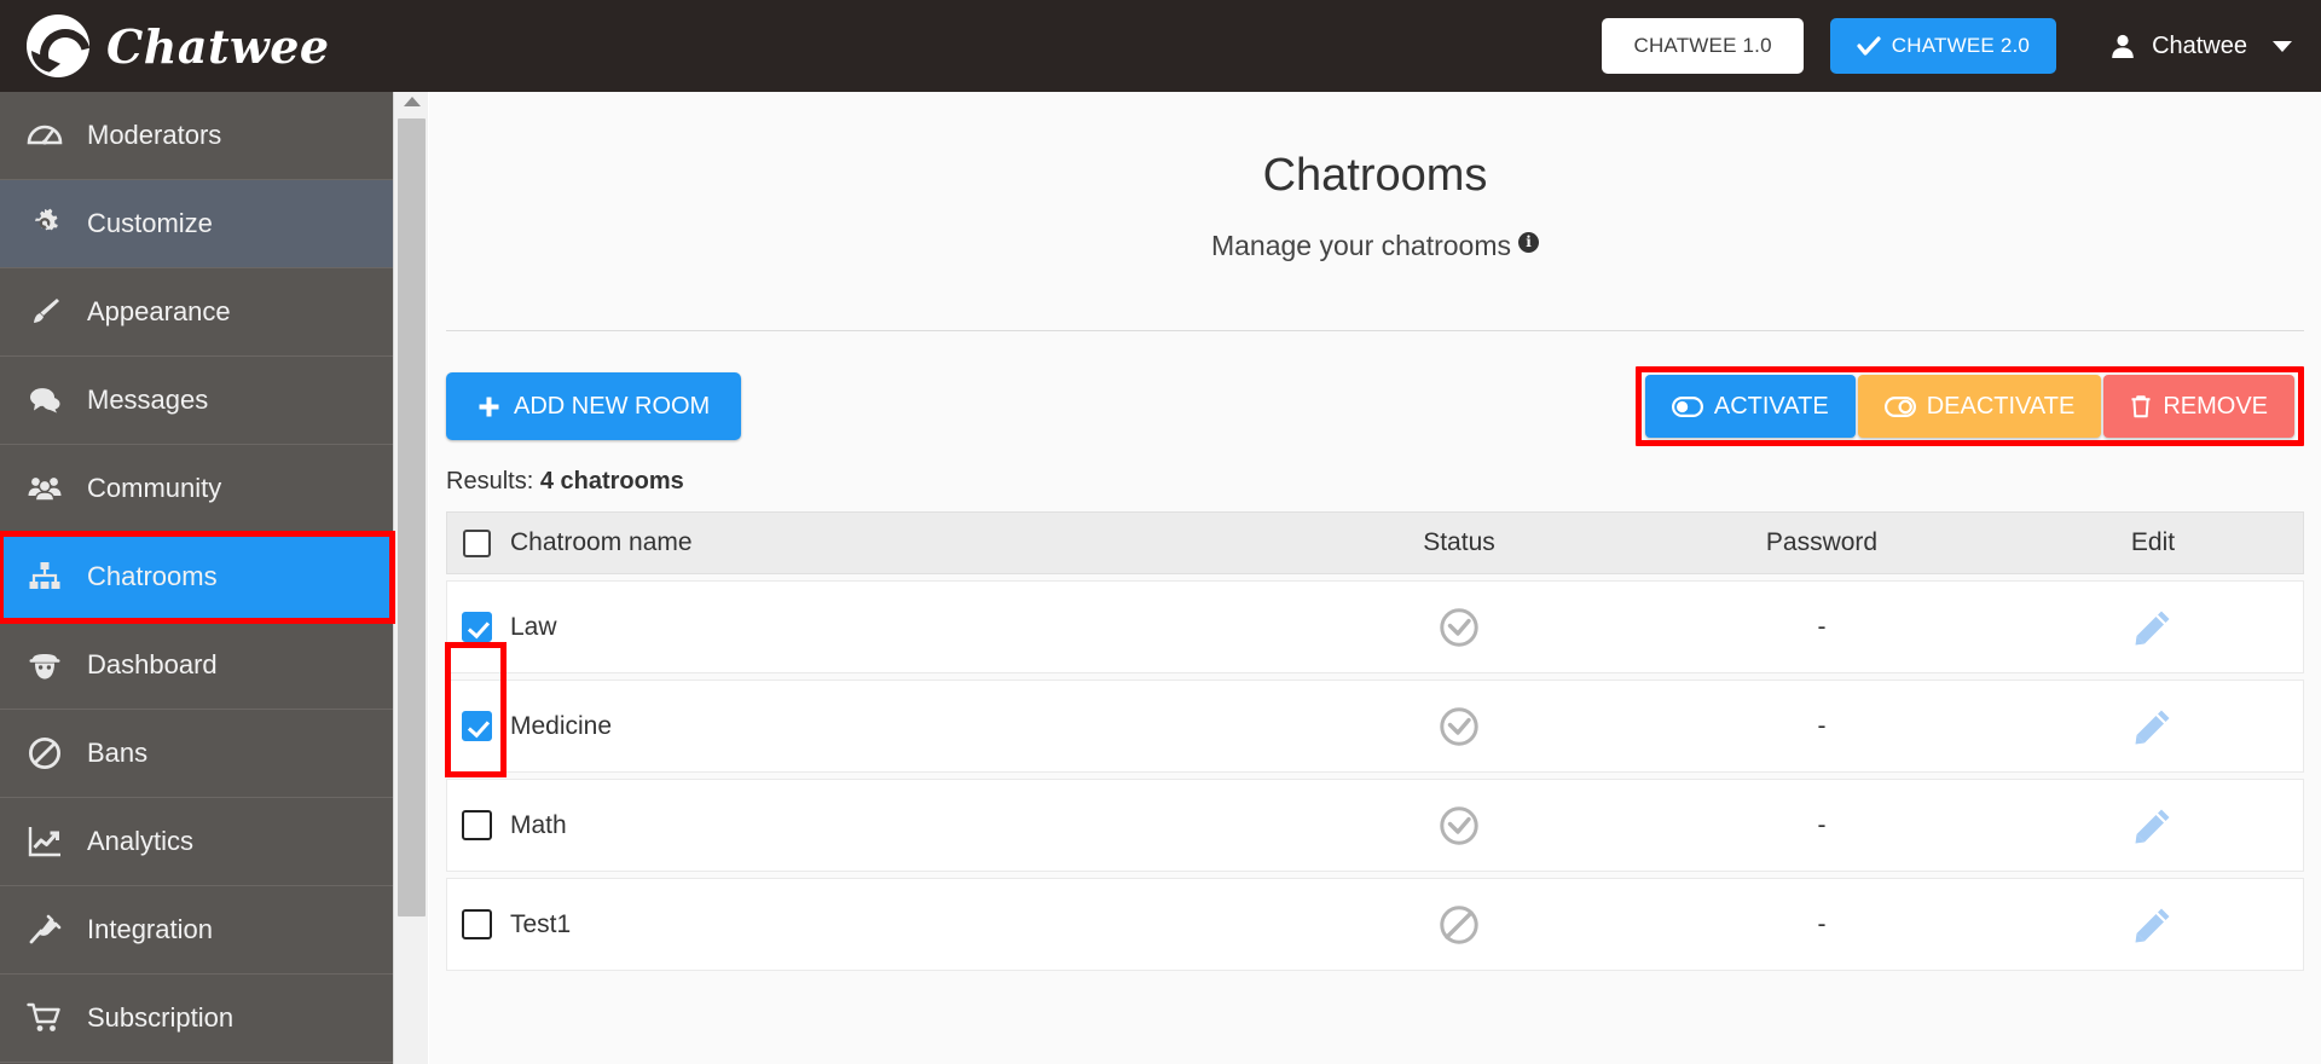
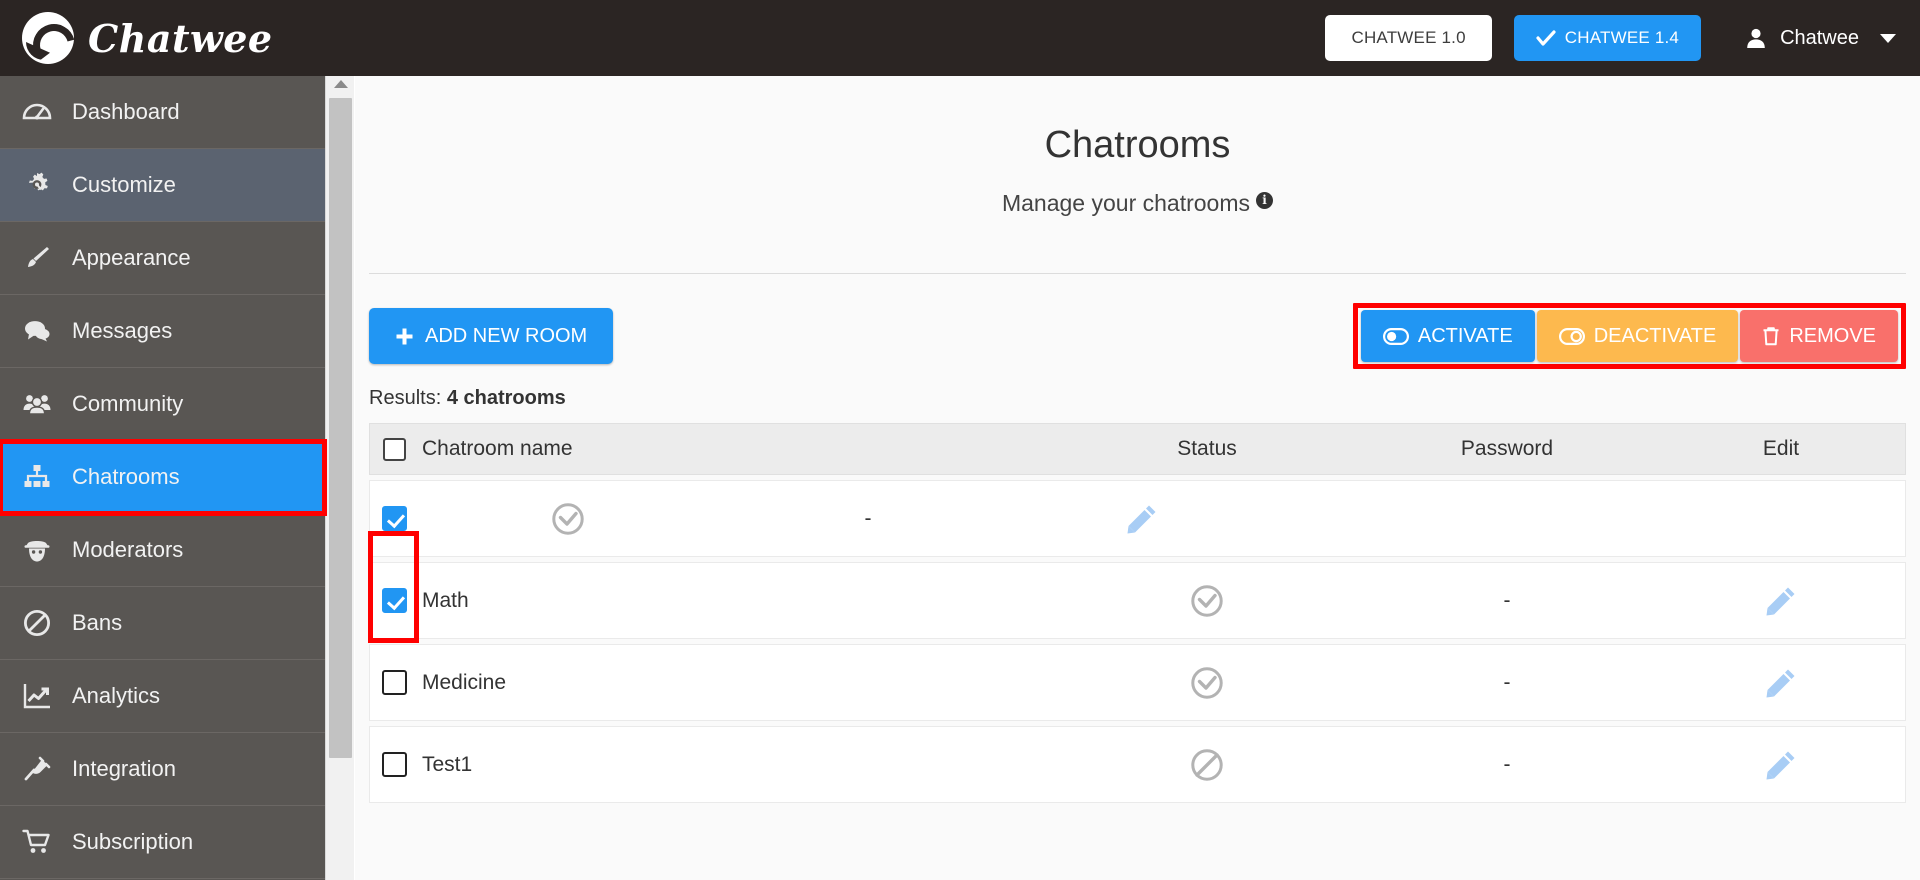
  Chatwee
  CHATWEE 1.0
- CHATWEE 2.0
+ CHATWEE 1.4
  Chatwee
- Moderators
+ Dashboard
  Customize
  Appearance
  Messages
  Community
  Chatrooms
- Dashboard
+ Moderators
  Bans
  Analytics
  Integration
  Subscription
  Chatrooms
  Manage your chatrooms
  i
  ADD NEW ROOM
  ACTIVATE
  DEACTIVATE
  REMOVE
  Results: 4 chatrooms
  Chatroom name
  Status
  Password
  Edit
- Law
  -
- Medicine
+ Math
  -
- Math
+ Medicine
  -
  Test1
  -
